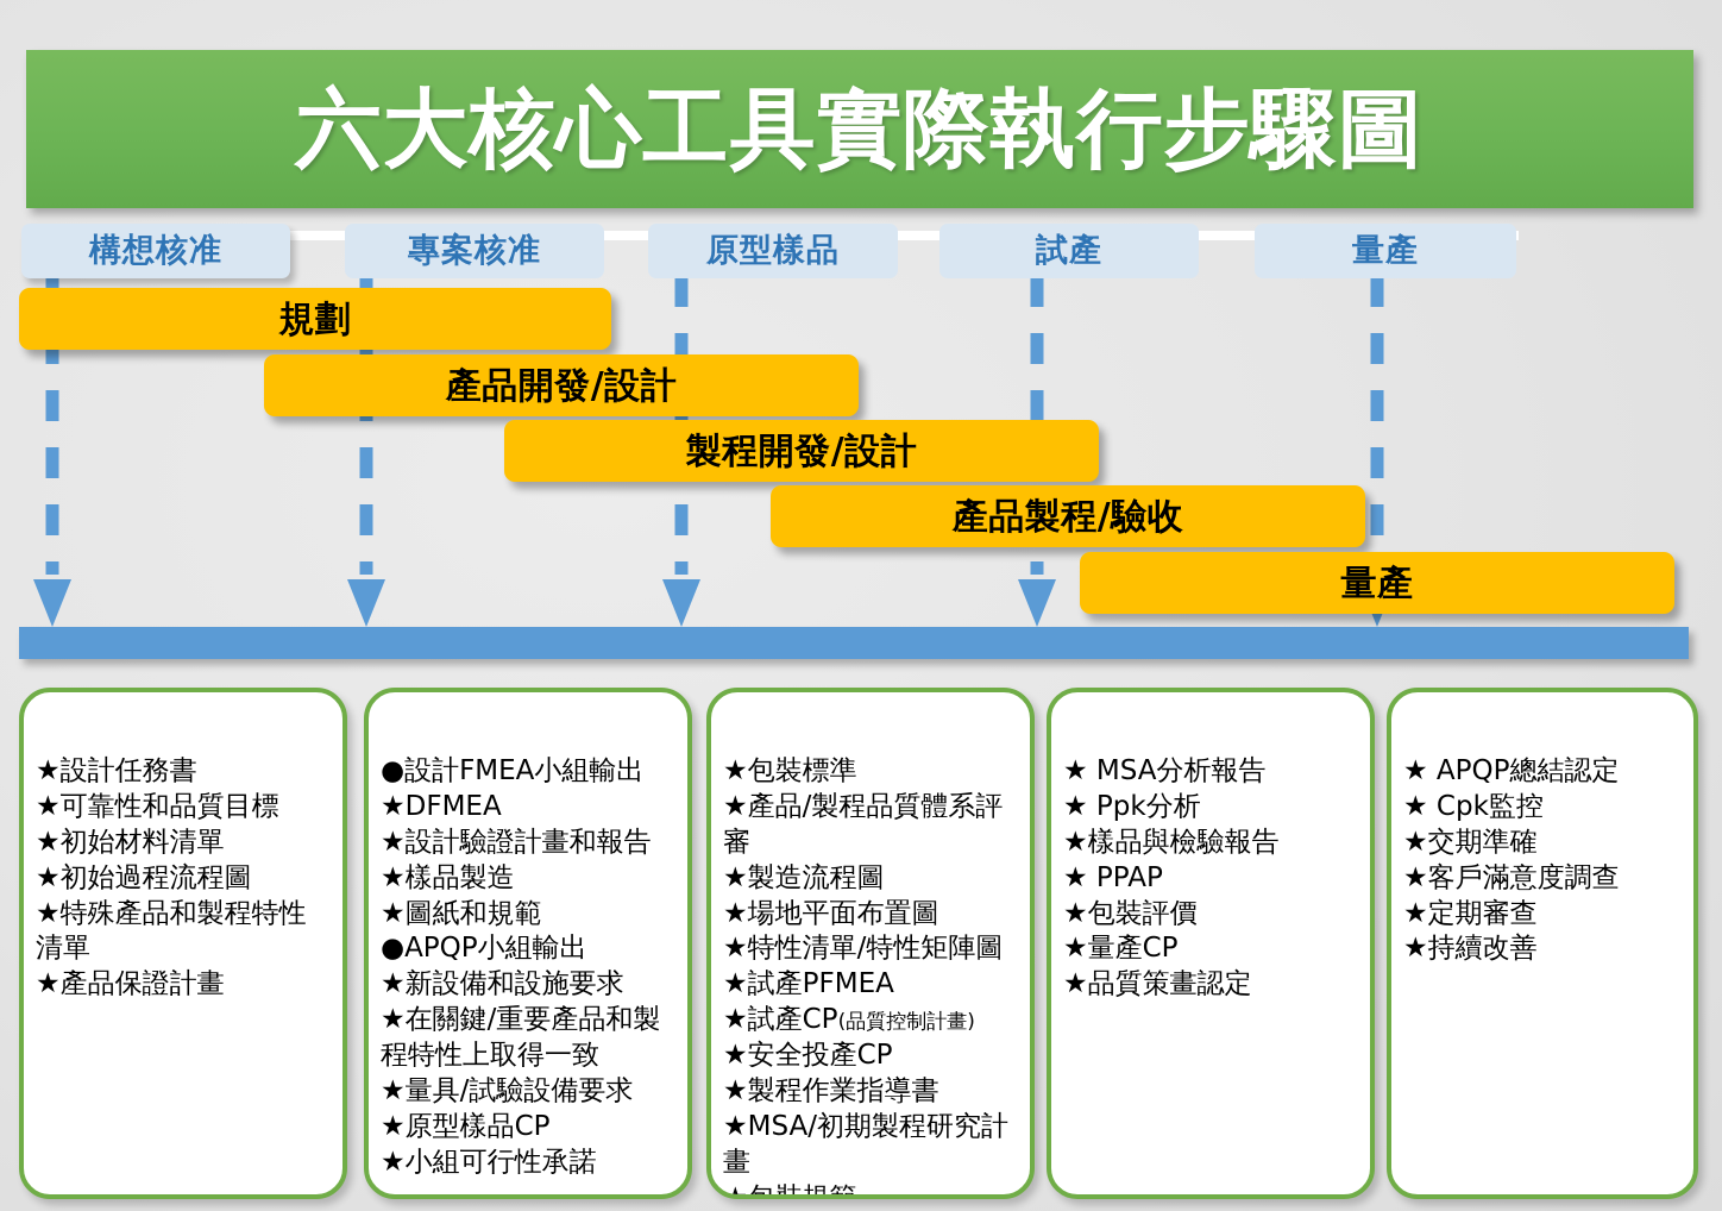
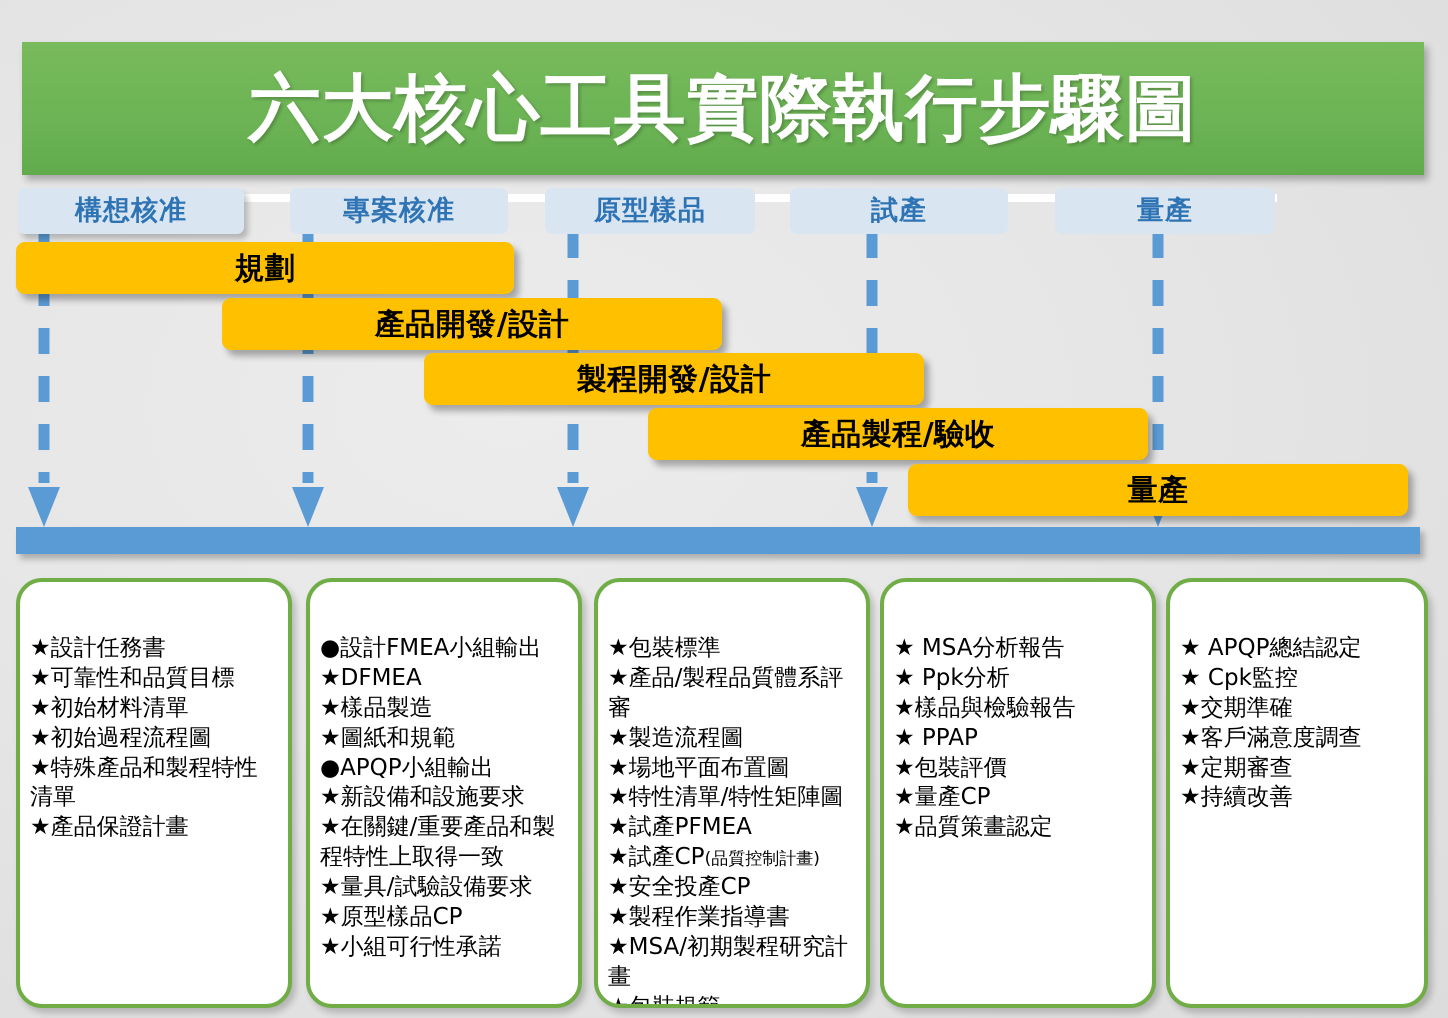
  六大核心工具實際執行步驟圖
  構想核准
  專案核准
  原型樣品
  試產
  量產
  規劃
  產品開發/設計
  製程開發/設計
  產品製程/驗收
  量產
  ★設計任務書
  ★可靠性和品質目標
  ★初始材料清單
  ★初始過程流程圖
  ★特殊產品和製程特性清單
  ★產品保證計畫
  ●設計FMEA小組輸出
  ★DFMEA
- ★設計驗證計畫和報告
  ★樣品製造
  ★圖紙和規範
  ●APQP小組輸出
  ★新設備和設施要求
  ★在關鍵/重要產品和製程特性上取得一致
  ★量具/試驗設備要求
  ★原型樣品CP
  ★小組可行性承諾
  ★包裝標準
  ★產品/製程品質體系評審
  ★製造流程圖
  ★場地平面布置圖
  ★特性清單/特性矩陣圖
  ★試產PFMEA
  ★試產CP(品質控制計畫)
  ★安全投產CP
  ★製程作業指導書
  ★MSA/初期製程研究計畫
  ★ MSA分析報告
  ★ Ppk分析
  ★樣品與檢驗報告
  ★ PPAP
  ★包裝評價
  ★量產CP
  ★品質策畫認定
  ★ APQP總結認定
  ★ Cpk監控
  ★交期準確
  ★客戶滿意度調查
  ★定期審查
  ★持續改善
